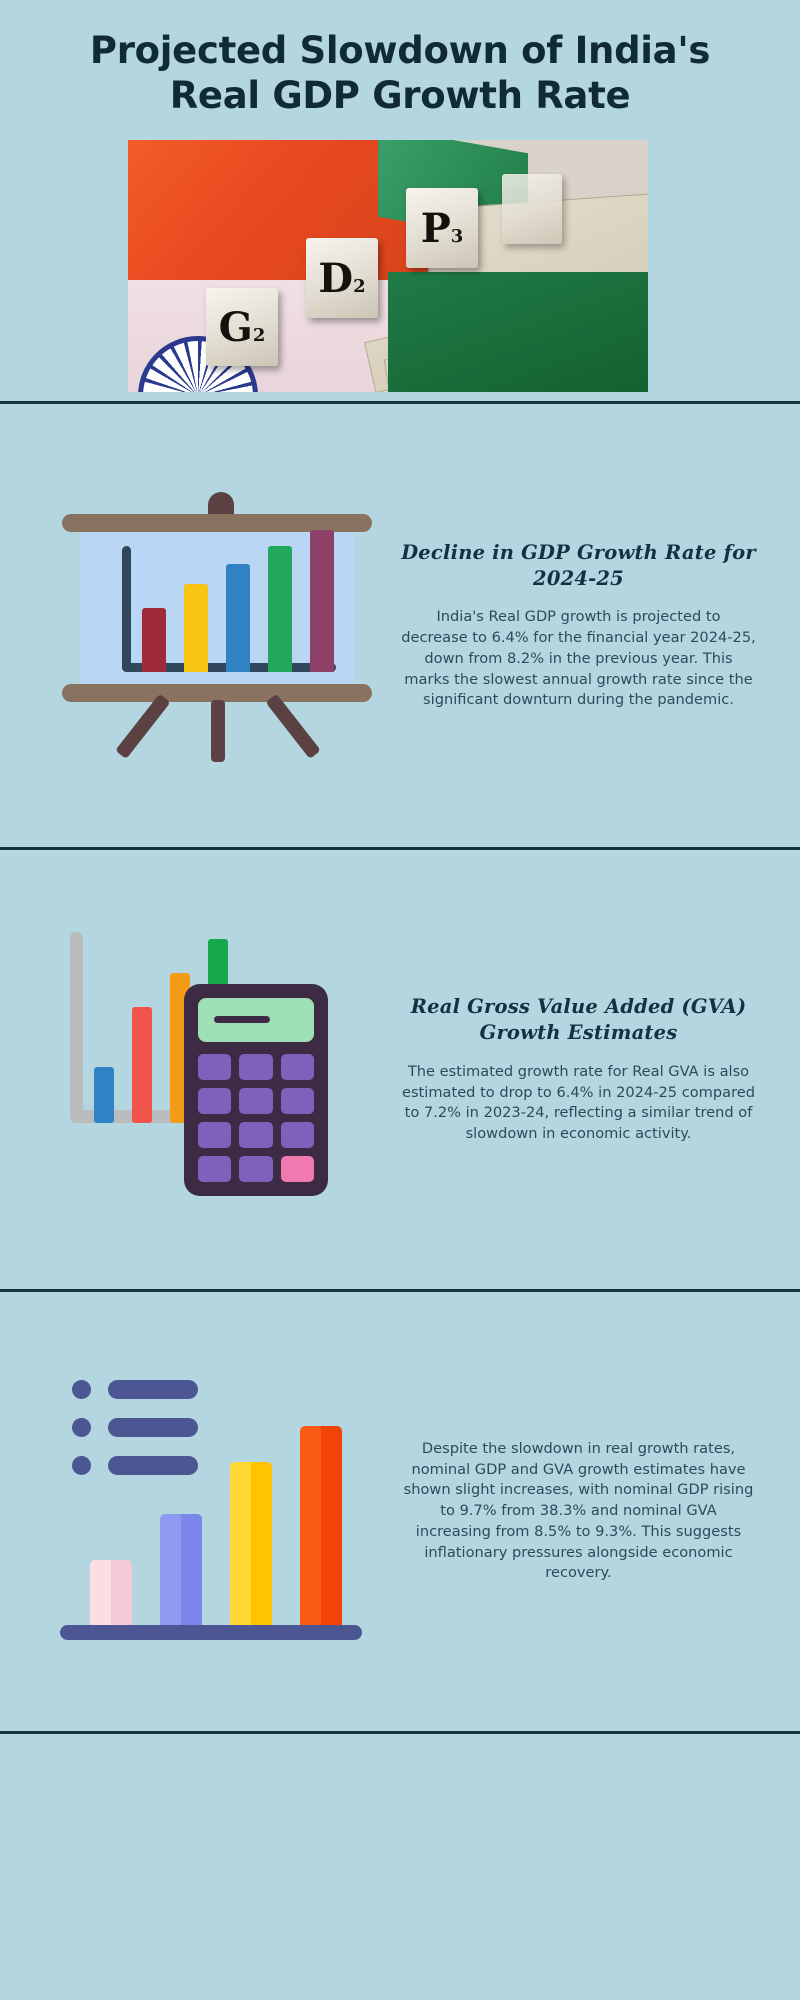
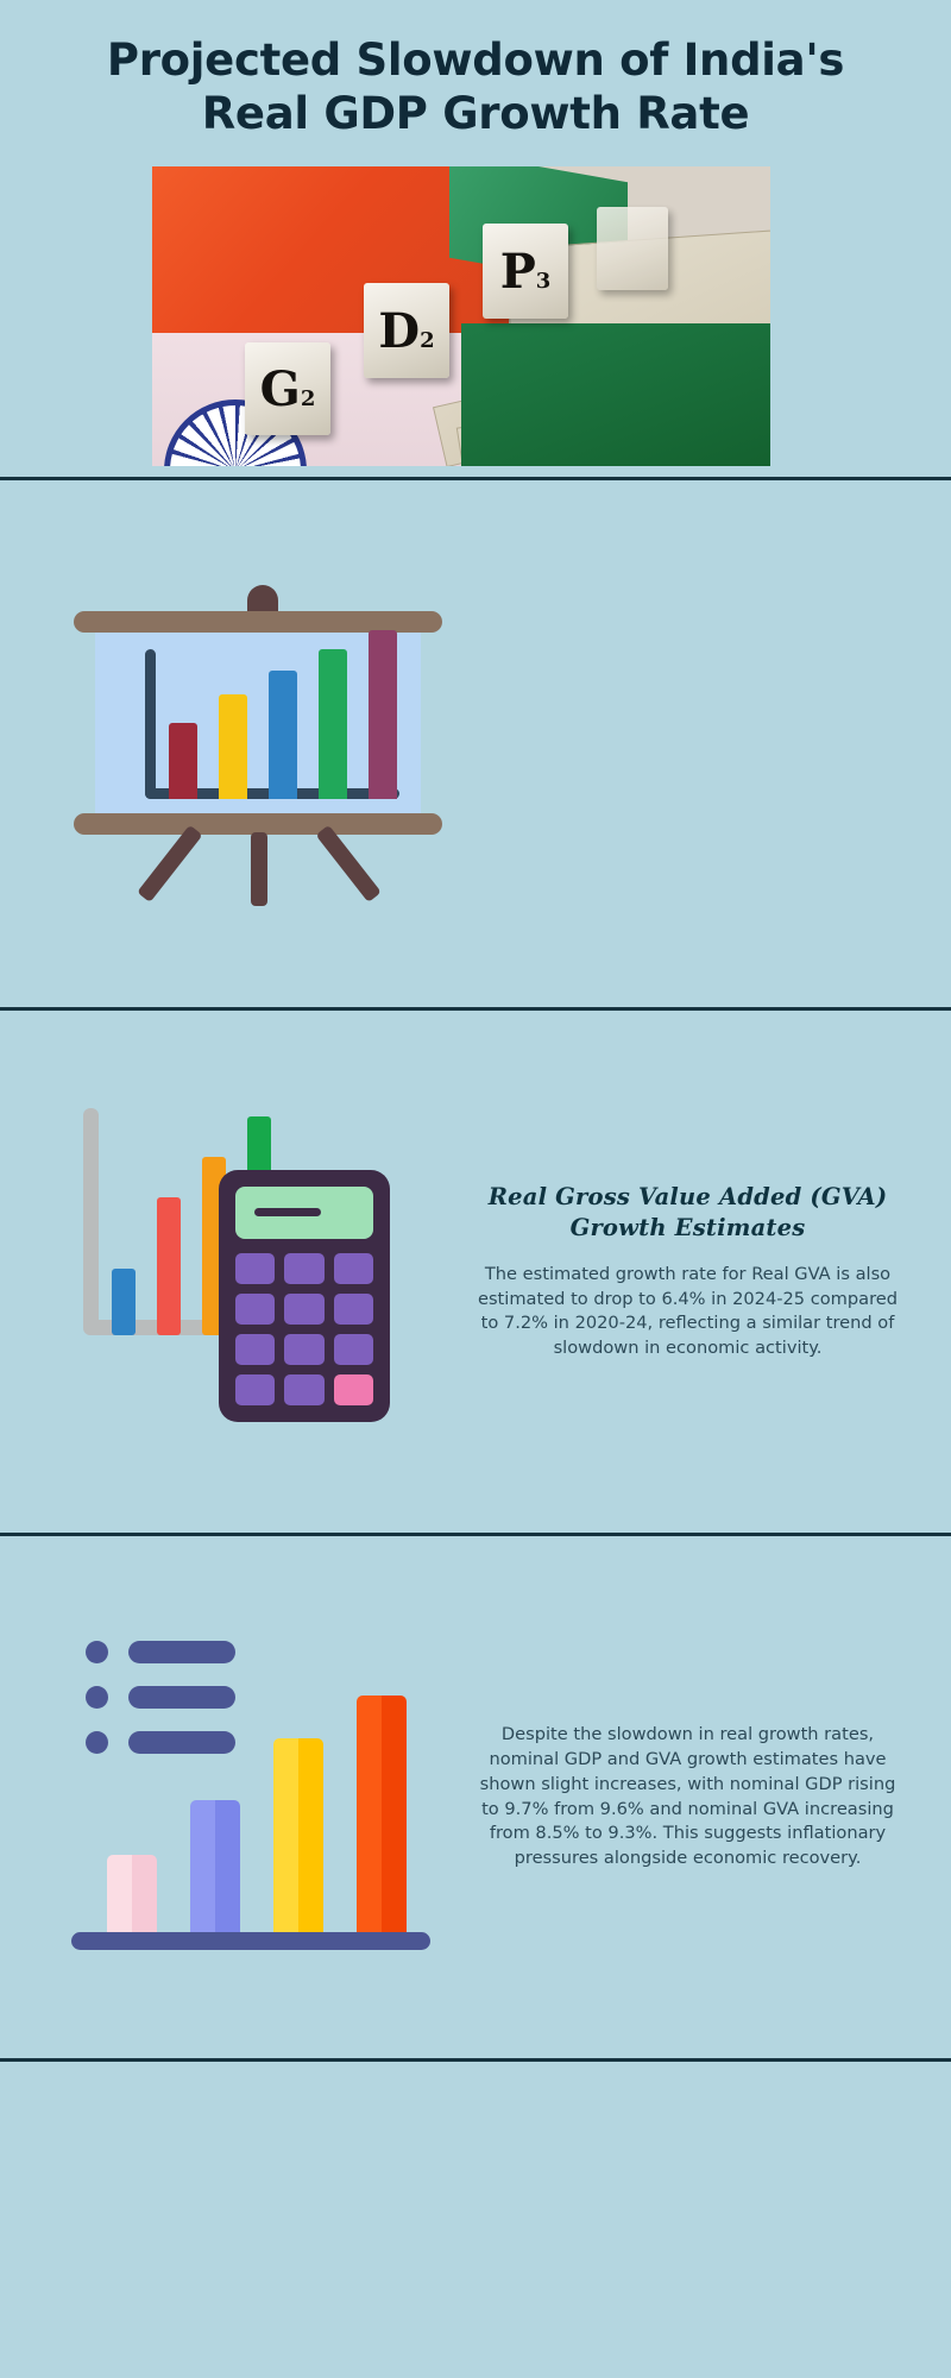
  Projected Slowdown of India's
  Real GDP Growth Rate
  G
  2
  D
  2
  P
  3
- Decline in GDP Growth Rate for 2024-25
- India's Real GDP growth is projected to decrease to 6.4% for the financial year 2024-25, down from 8.2% in the previous year. This marks the slowest annual growth rate since the significant downturn during the pandemic.
  Real Gross Value Added (GVA) Growth Estimates
- The estimated growth rate for Real GVA is also estimated to drop to 6.4% in 2024-25 compared to 7.2% in 2023-24, reflecting a similar trend of slowdown in economic activity.
+ The estimated growth rate for Real GVA is also estimated to drop to 6.4% in 2024-25 compared to 7.2% in 2020-24, reflecting a similar trend of slowdown in economic activity.
- Despite the slowdown in real growth rates, nominal GDP and GVA growth estimates have shown slight increases, with nominal GDP rising to 9.7% from 38.3% and nominal GVA increasing from 8.5% to 9.3%. This suggests inflationary pressures alongside economic recovery.
+ Despite the slowdown in real growth rates, nominal GDP and GVA growth estimates have shown slight increases, with nominal GDP rising to 9.7% from 9.6% and nominal GVA increasing from 8.5% to 9.3%. This suggests inflationary pressures alongside economic recovery.
